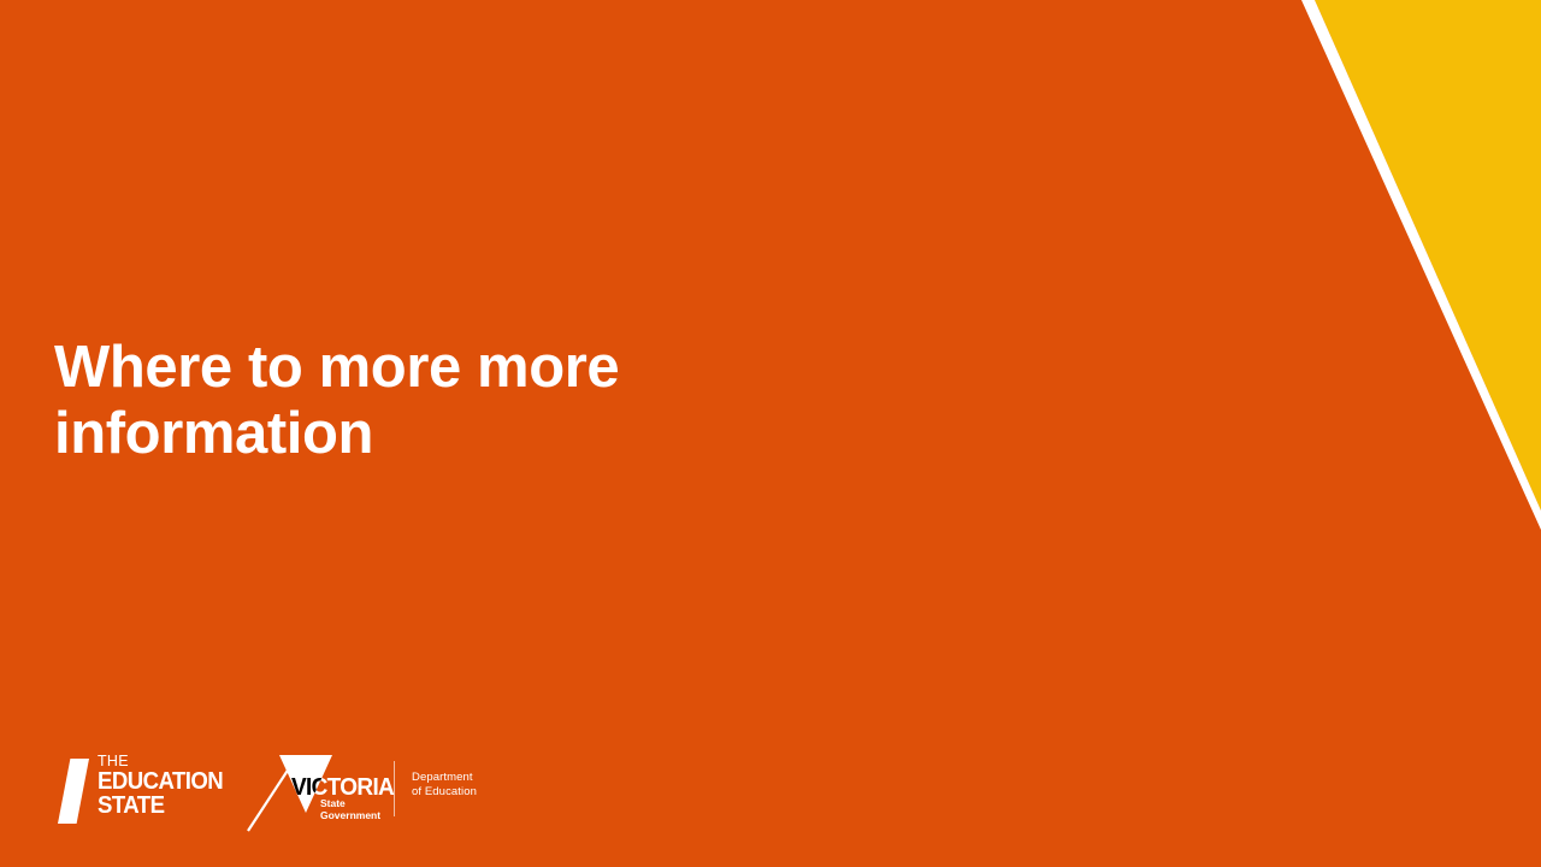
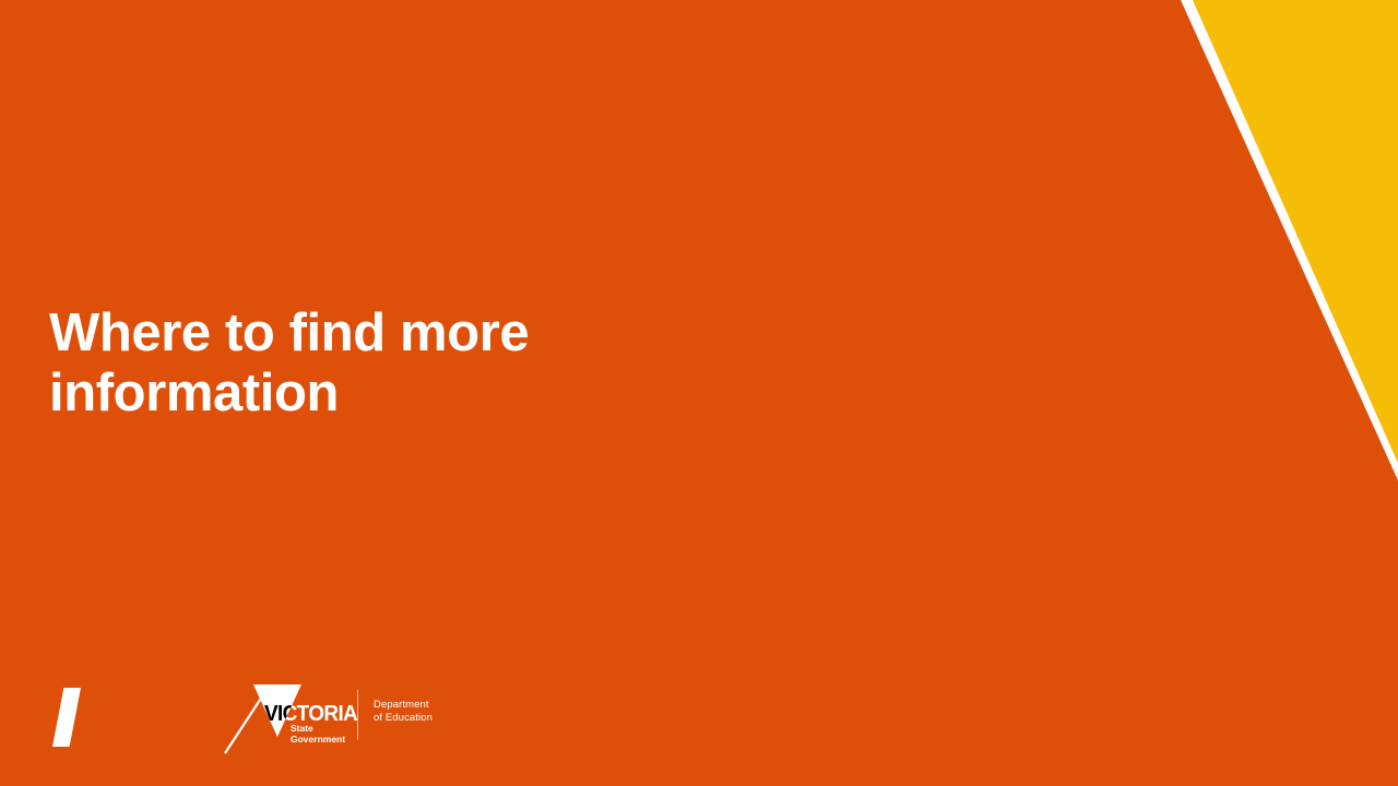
- Where to more more information
+ Where to find more information
- THE
- EDUCATION
- STATE
  VICTORIA
  State
  Government
  Department
  of Education
